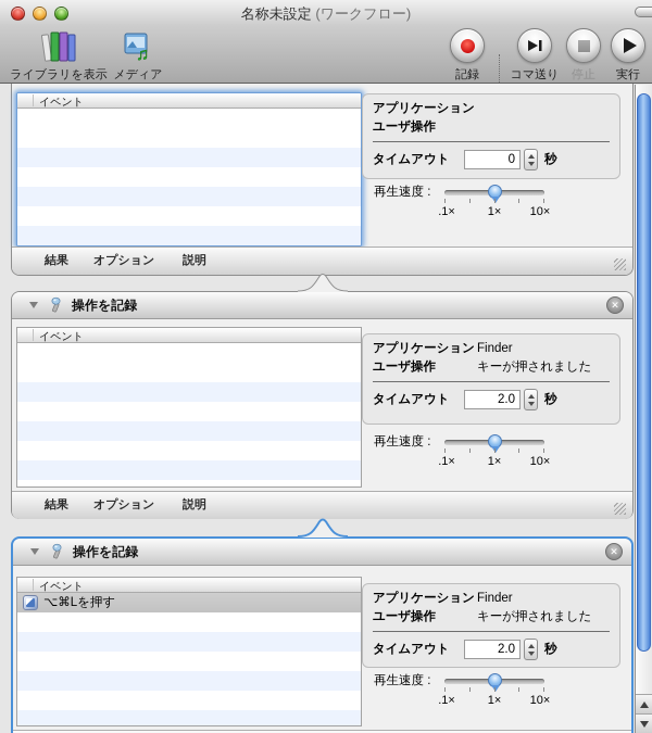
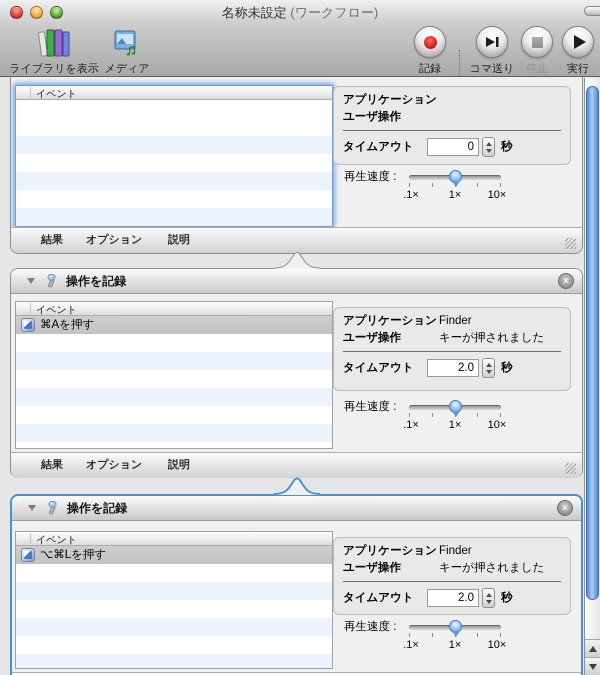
  名称未設定 (ワークフロー)
  ライブラリを表示
  ♫
  メディア
  記録
  コマ送り
  停止
  実行
  イベント
  アプリケーション
  ユーザ操作
  タイムアウト
  0
  秒
  再生速度 :
  .1×
  1×
  10×
  結果
  オプション
  説明
  操作を記録
  ✕
  イベント
+ ⌘Aを押す
  アプリケーション
  Finder
  ユーザ操作
  キーが押されました
  タイムアウト
  2.0
  秒
  再生速度 :
  .1×
  1×
  10×
  結果
  オプション
  説明
  操作を記録
  ✕
  イベント
  ⌥⌘Lを押す
  アプリケーション
  Finder
  ユーザ操作
  キーが押されました
  タイムアウト
  2.0
  秒
  再生速度 :
  .1×
  1×
  10×
